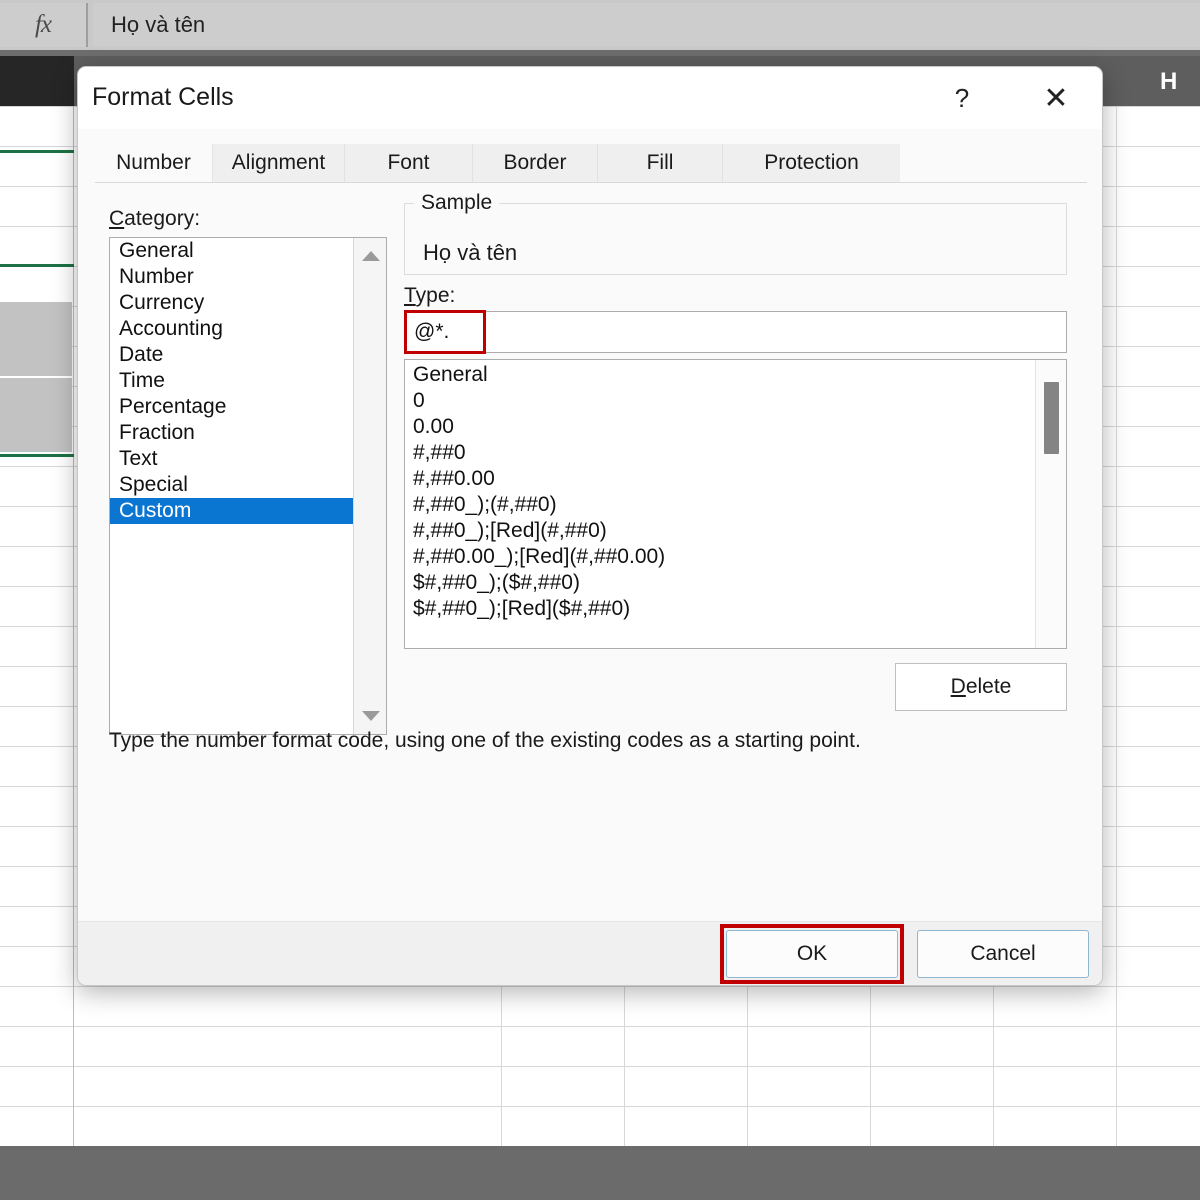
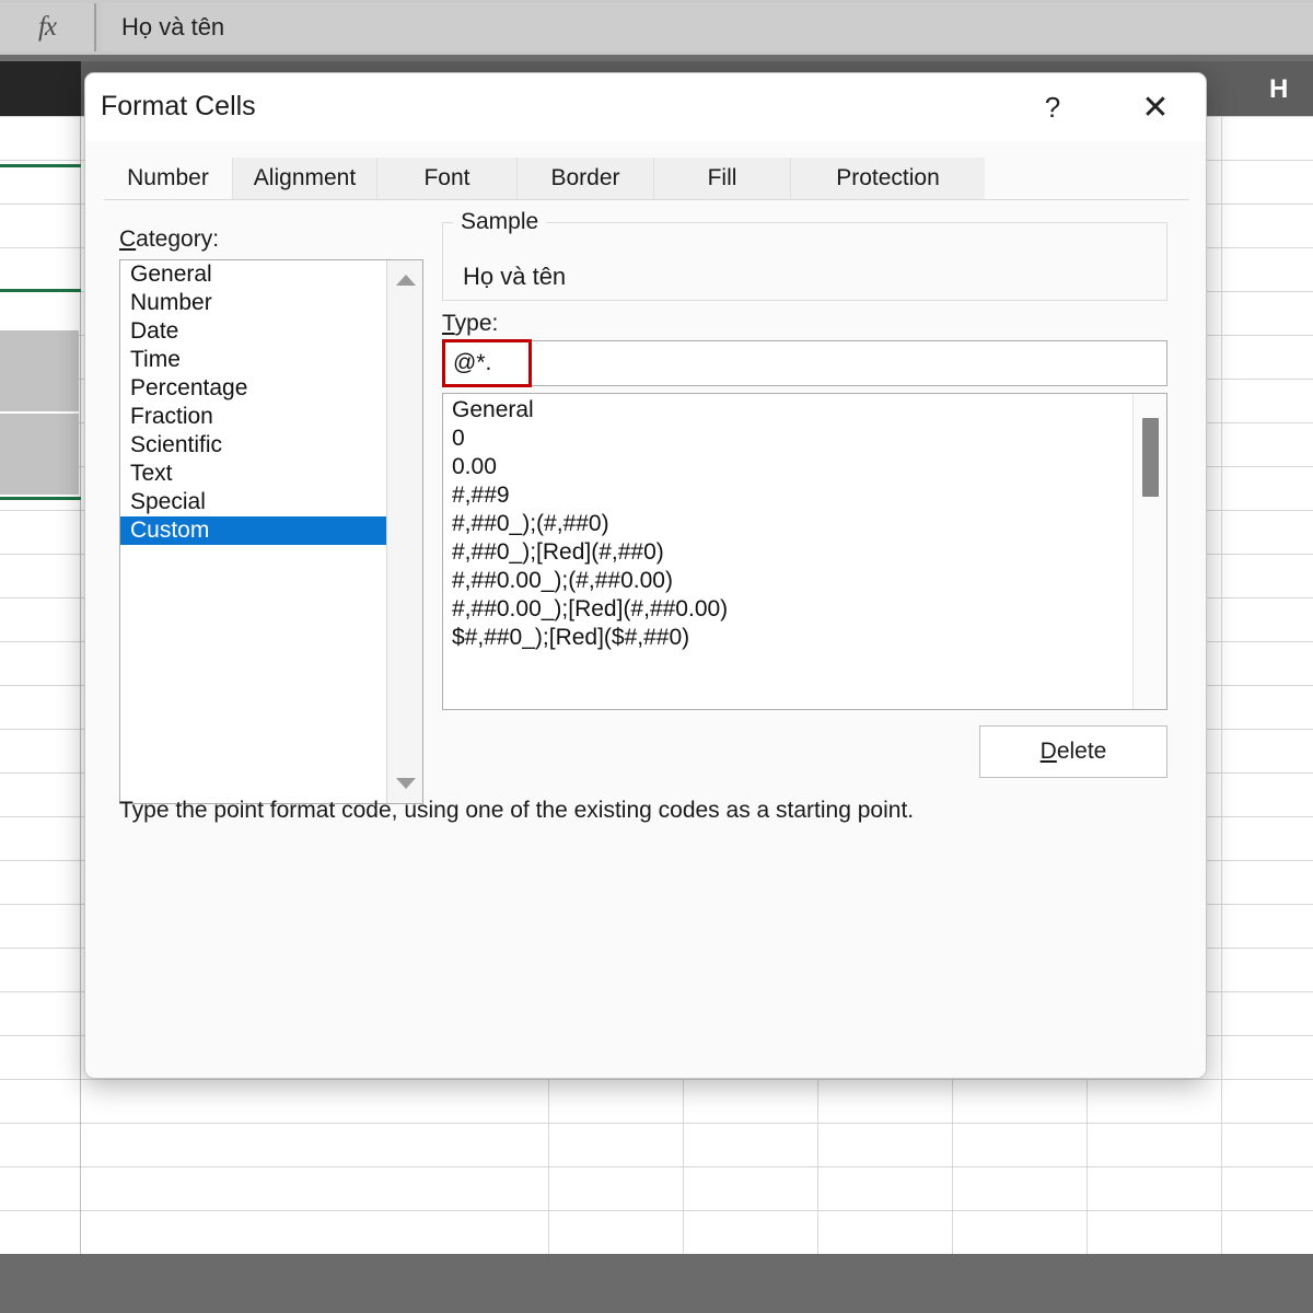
  H
  fx
  Họ và tên
  Format Cells
  ?
  ✕
  Number
  Alignment
  Font
  Border
  Fill
  Protection
  Category:
  General
  Number
- Currency
- Accounting
  Date
  Time
  Percentage
  Fraction
+ Scientific
  Text
  Special
  Custom
  Sample
  Họ và tên
  Type:
  @*.
  General
  0
  0.00
- #,##0
+ #,##9
- #,##0.00
  #,##0_);(#,##0)
  #,##0_);[Red](#,##0)
+ #,##0.00_);(#,##0.00)
  #,##0.00_);[Red](#,##0.00)
- $#,##0_);($#,##0)
  $#,##0_);[Red]($#,##0)
  Delete
- Type the number format code, using one of the existing codes as a starting point.
+ Type the point format code, using one of the existing codes as a starting point.
- OK
- Cancel
